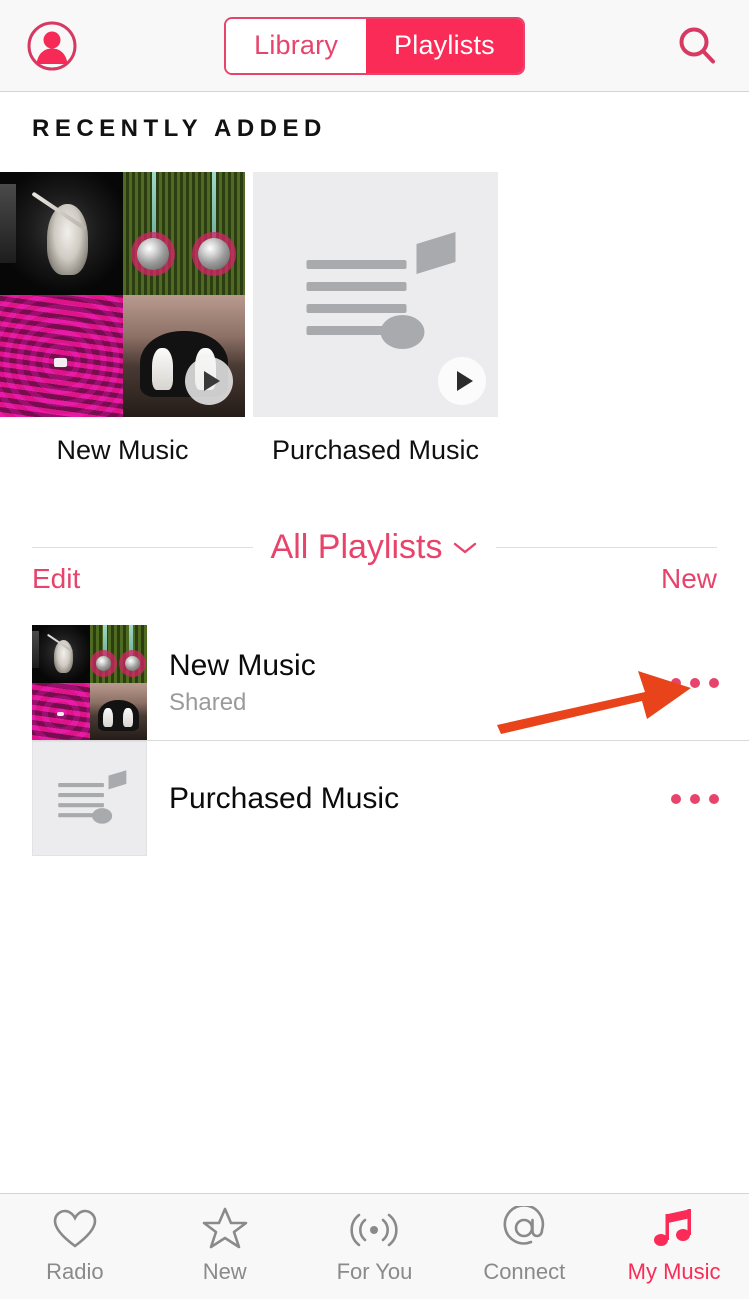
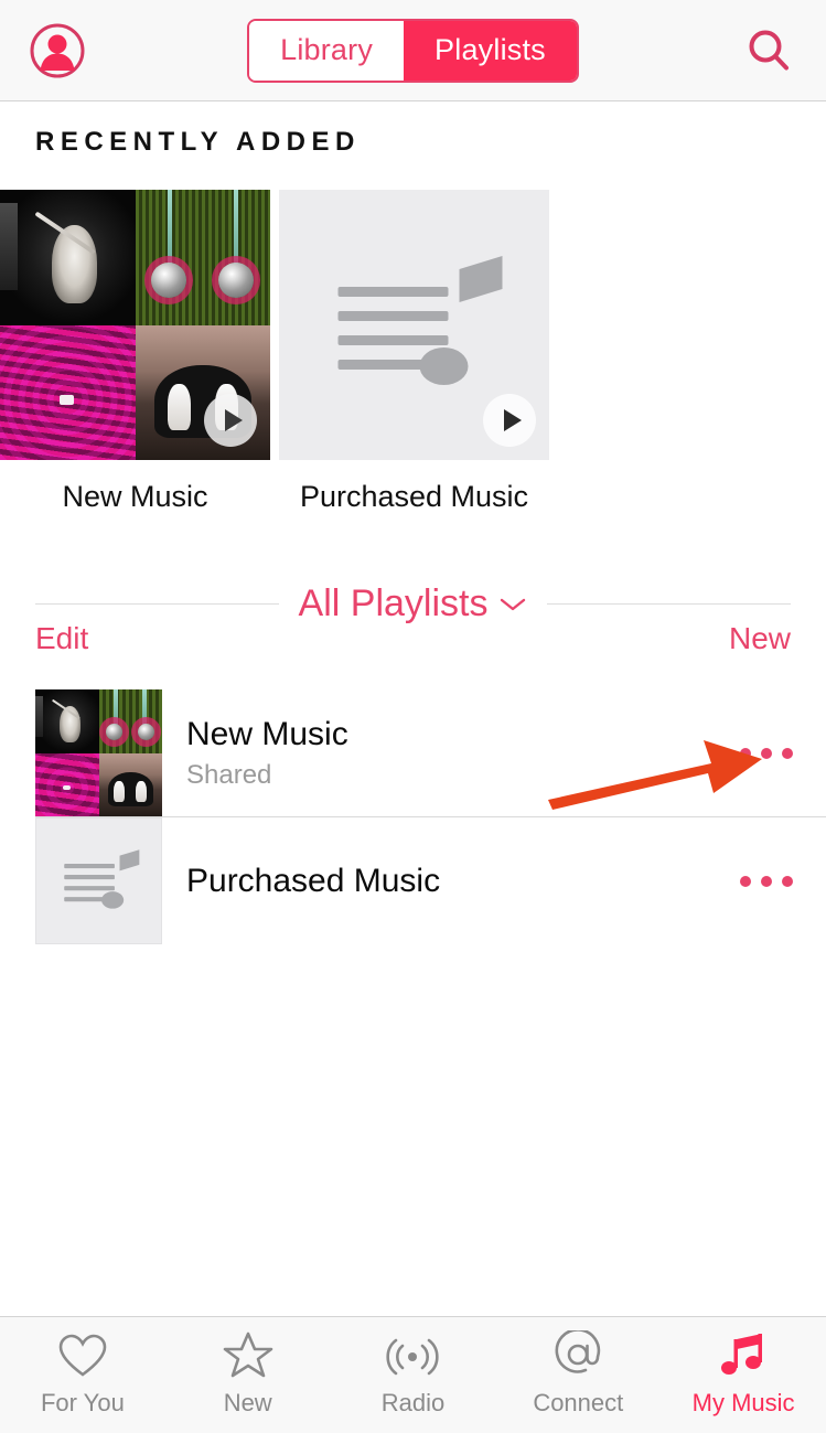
  Library
  Playlists
  RECENTLY ADDED
  New Music
  Purchased Music
  All Playlists
  Edit
  New
  New Music
  Shared
  Purchased Music
- Radio
+ For You
  New
- For You
+ Radio
  Connect
  My Music
